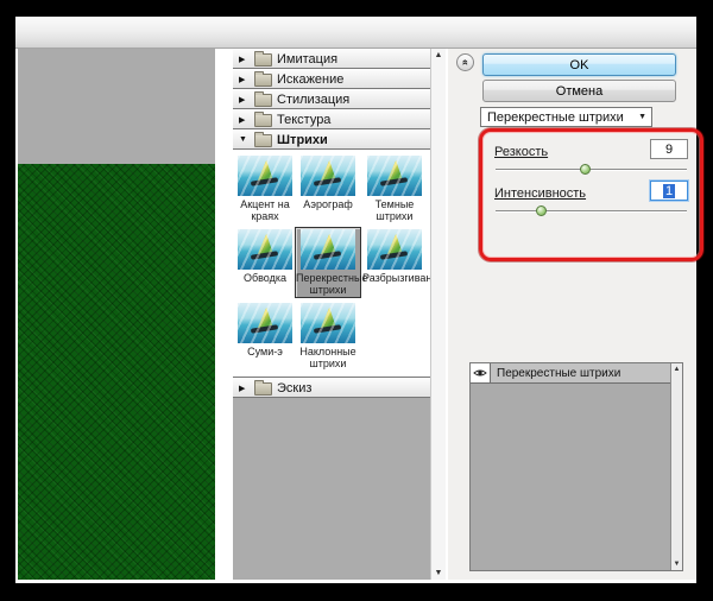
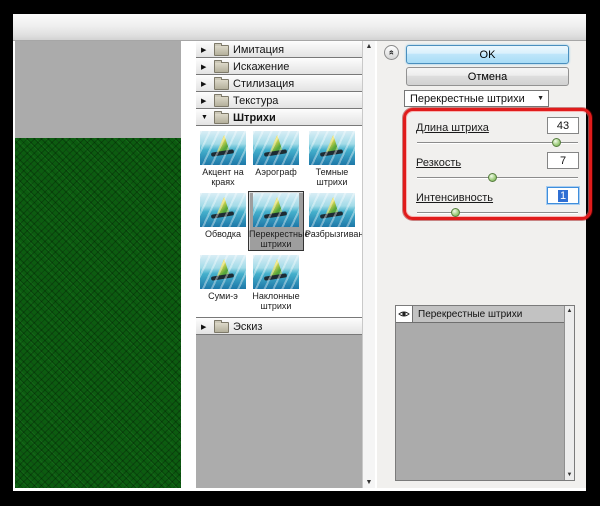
  Имитация
  Искажение
  Стилизация
  Текстура
  Штрихи
  Акцент на краях
  Аэрограф
  Темные штрихи
  Обводка
  Перекрестны штрихи
  Разбрызгиван
  Суми-э
  Наклонные штрихи
  Эскиз
  OK
  Отмена
  Перекрестные штрихи
+ Длина штриха
+ 43
  Резкость
- 9
+ 7
  Интенсивность
  1
  Перекрестные штрихи
